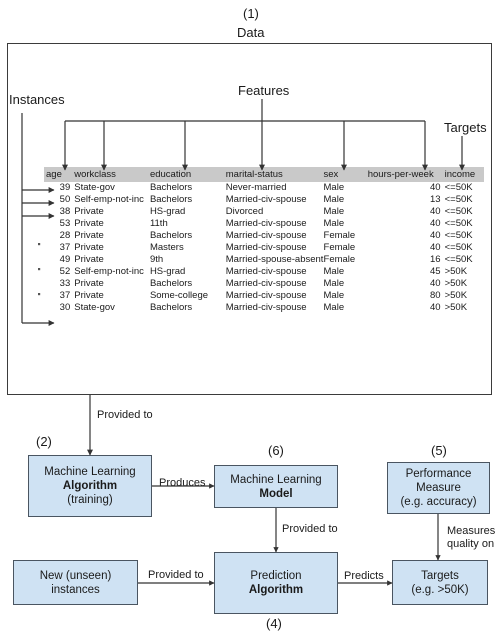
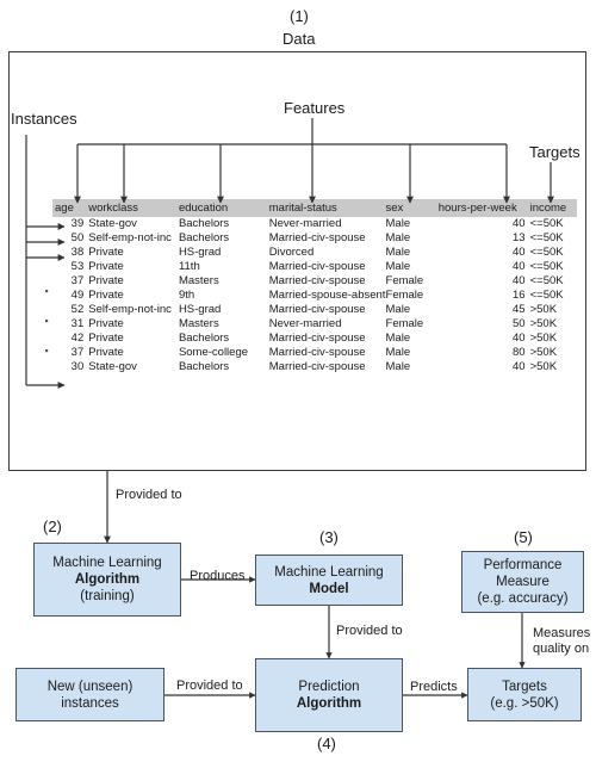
  (1)
  Data
  Instances
  Features
  Targets
  age	workclass	education	marital-status	sex	hours-per-week	income
  39	State-gov	Bachelors	Never-married	Male	40	<=50K
  50	Self-emp-not-inc	Bachelors	Married-civ-spouse	Male	13	<=50K
  38	Private	HS-grad	Divorced	Male	40	<=50K
  53	Private	11th	Married-civ-spouse	Male	40	<=50K
- 28	Private	Bachelors	Married-civ-spouse	Female	40	<=50K
  37	Private	Masters	Married-civ-spouse	Female	40	<=50K
  49	Private	9th	Married-spouse-absent	Female	16	<=50K
  52	Self-emp-not-inc	HS-grad	Married-civ-spouse	Male	45	>50K
+ 31	Private	Masters	Never-married	Female	50	>50K
- 33	Private	Bachelors	Married-civ-spouse	Male	40	>50K
+ 42	Private	Bachelors	Married-civ-spouse	Male	40	>50K
  37	Private	Some-college	Married-civ-spouse	Male	80	>50K
  30	State-gov	Bachelors	Married-civ-spouse	Male	40	>50K
  (2)
  Machine Learning
  Algorithm
  (training)
- (6)
+ (3)
  Machine Learning
  Model
  (5)
  Performance
  Measure
  (e.g. accuracy)
  New (unseen)
  instances
  Prediction
  Algorithm
  (4)
  Targets
  (e.g. >50K)
  Provided to
  Produces
  Provided to
  Provided to
  Predicts
  Measures
  quality on
